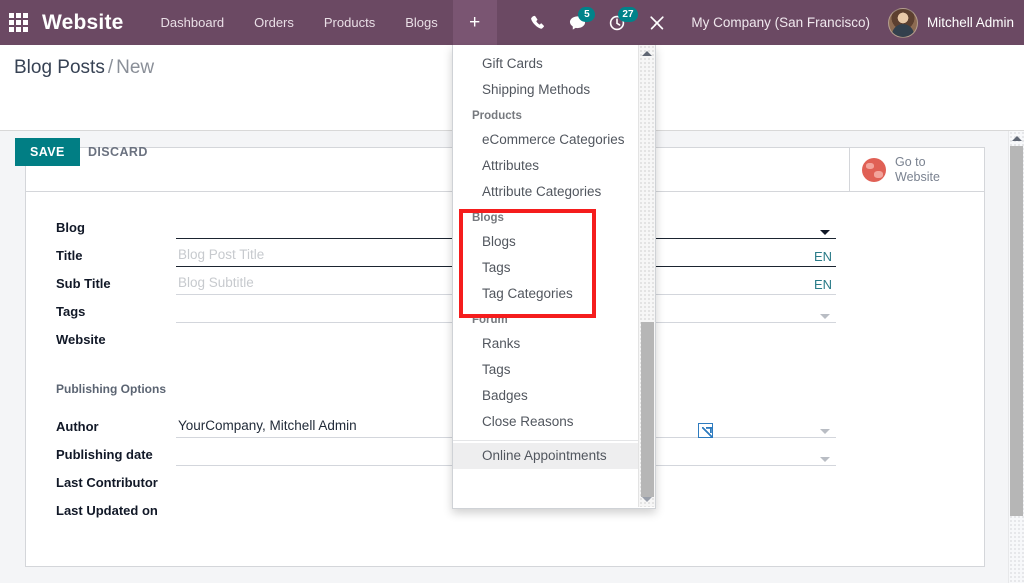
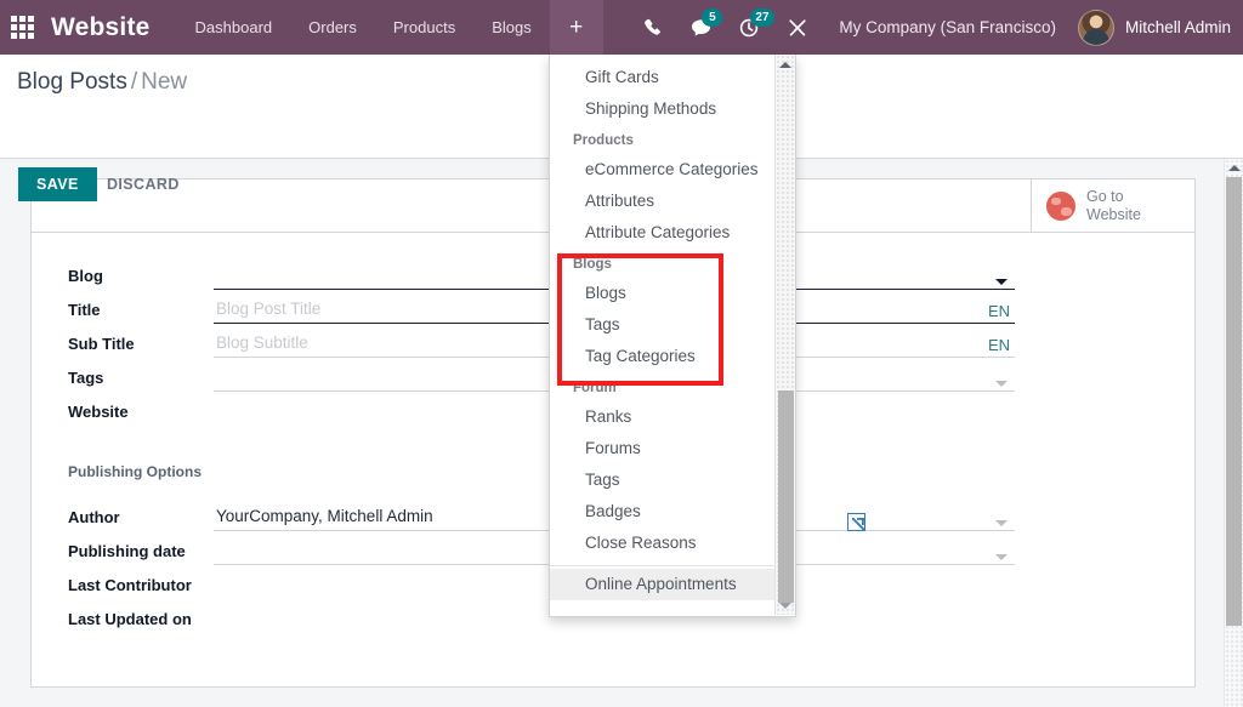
  Website
  Dashboard
  Orders
  Products
  Blogs
  +
  5
  27
  My Company (San Francisco)
  Mitchell Admin
  Blog Posts / New
  SAVE
  DISCARD
  Go to Website
  Blog
  Title
  Blog Post Title
  EN
  Sub Title
  Blog Subtitle
  EN
  Tags
  Website
  Publishing Options
  Author
  YourCompany, Mitchell Admin
  Publishing date
  Last Contributor
  Last Updated on
  Gift Cards
  Shipping Methods
  Products
  eCommerce Categories
  Attributes
  Attribute Categories
  Blogs
  Blogs
  Tags
  Tag Categories
  Forum
  Ranks
+ Forums
  Tags
  Badges
  Close Reasons
  Online Appointments
